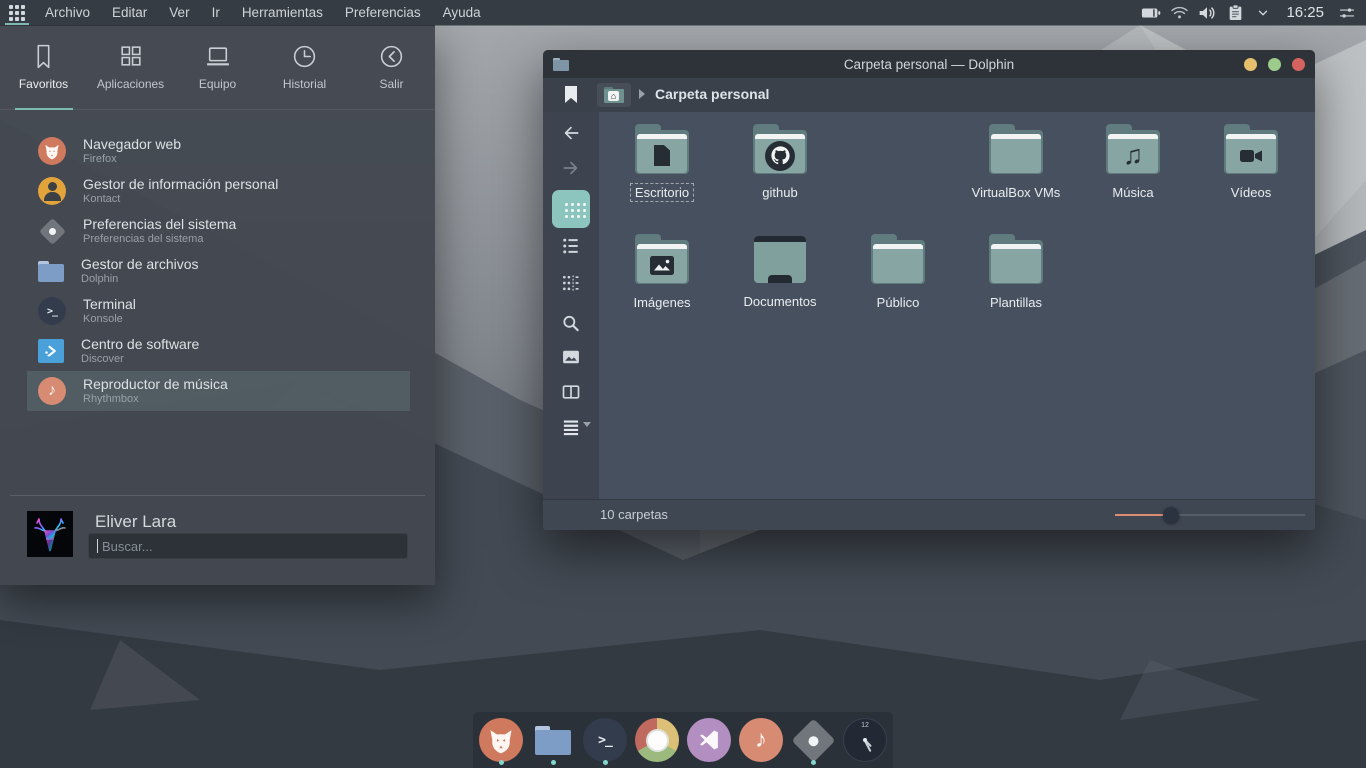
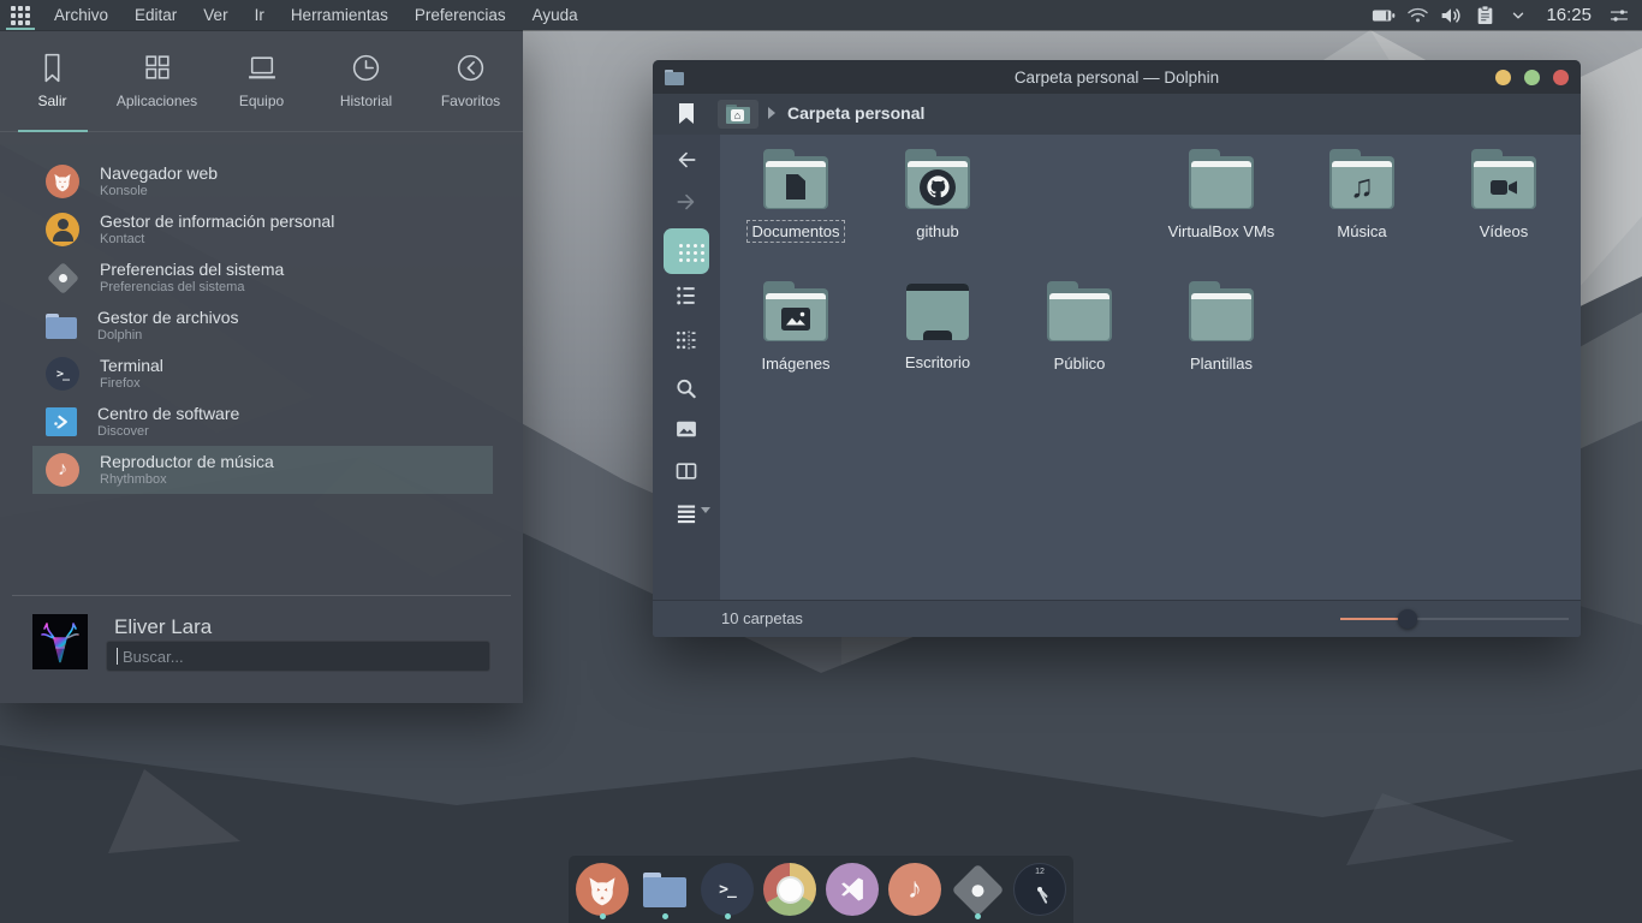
  Archivo
  Editar
  Ver
  Ir
  Herramientas
  Preferencias
  Ayuda
  16:25
- Favoritos
+ Salir
  Aplicaciones
  Equipo
  Historial
- Salir
+ Favoritos
  Navegador web
- Firefox
+ Konsole
  Gestor de información personal
  Kontact
  Preferencias del sistema
  Preferencias del sistema
  Gestor de archivos
  Dolphin
  >_
  Terminal
- Konsole
+ Firefox
  Centro de software
  Discover
  ♪
  Reproductor de música
  Rhythmbox
  Eliver Lara
  Buscar...
  Carpeta personal — Dolphin
  ⌂
  Carpeta personal
- Escritorio
+ Documentos
  github
  VirtualBox VMs
  ♫
  Música
  Vídeos
  Imágenes
- Documentos
+ Escritorio
  Público
  Plantillas
  10 carpetas
  >_
  ♪
